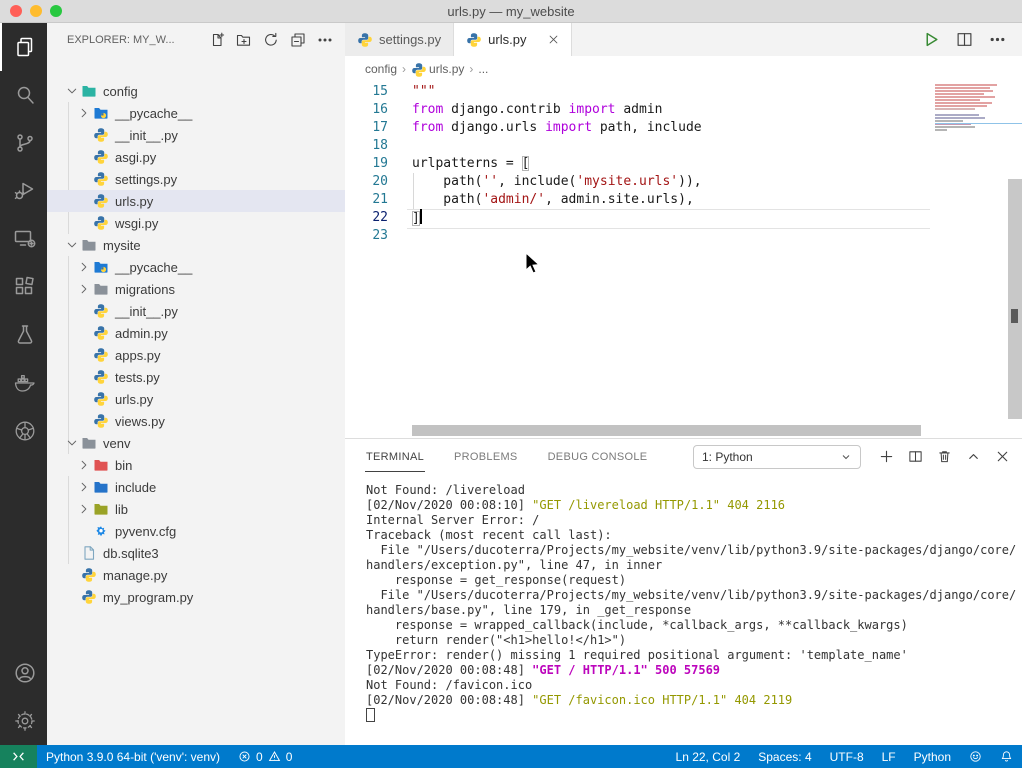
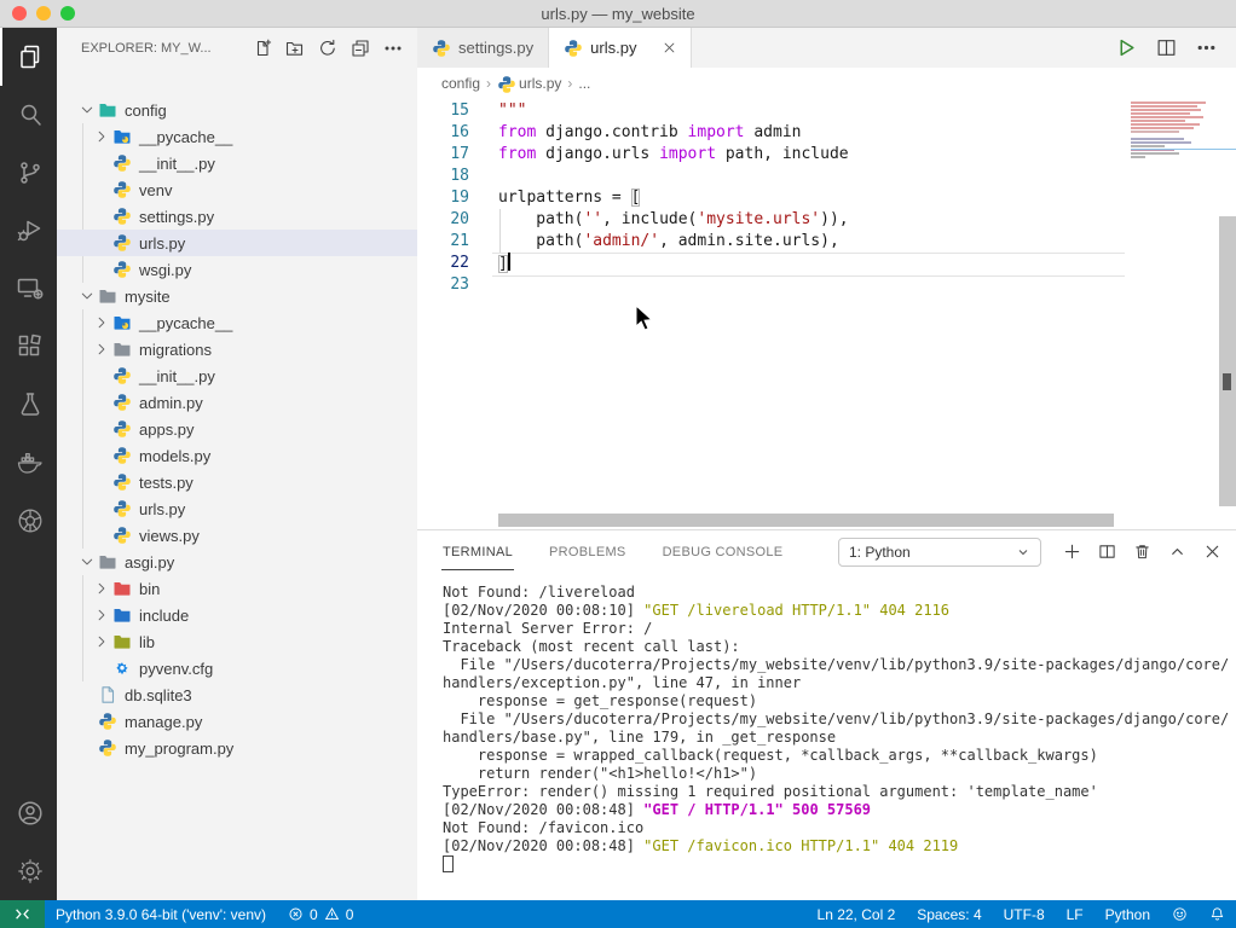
  urls.py — my_website
  EXPLORER: MY_W...
  config
  __pycache__
  __init__.py
- asgi.py
+ venv
  settings.py
  urls.py
  wsgi.py
  mysite
  __pycache__
  migrations
  __init__.py
  admin.py
  apps.py
+ models.py
  tests.py
  urls.py
  views.py
- venv
+ asgi.py
  bin
  include
  lib
  pyvenv.cfg
  db.sqlite3
  manage.py
  my_program.py
  settings.py
  urls.py
  config
  ›
  urls.py
  ›
  ...
  15
  16
  17
  18
  19
  20
  21
  22
  23
  """
  from django.contrib import admin
  from django.urls import path, include
  urlpatterns = [
  path('', include('mysite.urls')),
  path('admin/', admin.site.urls),
  ]
  TERMINAL
  PROBLEMS
  DEBUG CONSOLE
  1: Python
  Not Found: /livereload
  [02/Nov/2020 00:08:10] "GET /livereload HTTP/1.1" 404 2116
  Internal Server Error: /
  Traceback (most recent call last):
  File "/Users/ducoterra/Projects/my_website/venv/lib/python3.9/site-packages/django/core/
  handlers/exception.py", line 47, in inner
  response = get_response(request)
  File "/Users/ducoterra/Projects/my_website/venv/lib/python3.9/site-packages/django/core/
  handlers/base.py", line 179, in _get_response
- response = wrapped_callback(include, *callback_args, **callback_kwargs)
+ response = wrapped_callback(request, *callback_args, **callback_kwargs)
  return render("<h1>hello!</h1>")
  TypeError: render() missing 1 required positional argument: 'template_name'
  [02/Nov/2020 00:08:48] "GET / HTTP/1.1" 500 57569
  Not Found: /favicon.ico
  [02/Nov/2020 00:08:48] "GET /favicon.ico HTTP/1.1" 404 2119
  Python 3.9.0 64-bit ('venv': venv)
  0
  0
  Ln 22, Col 2
  Spaces: 4
  UTF-8
  LF
  Python
